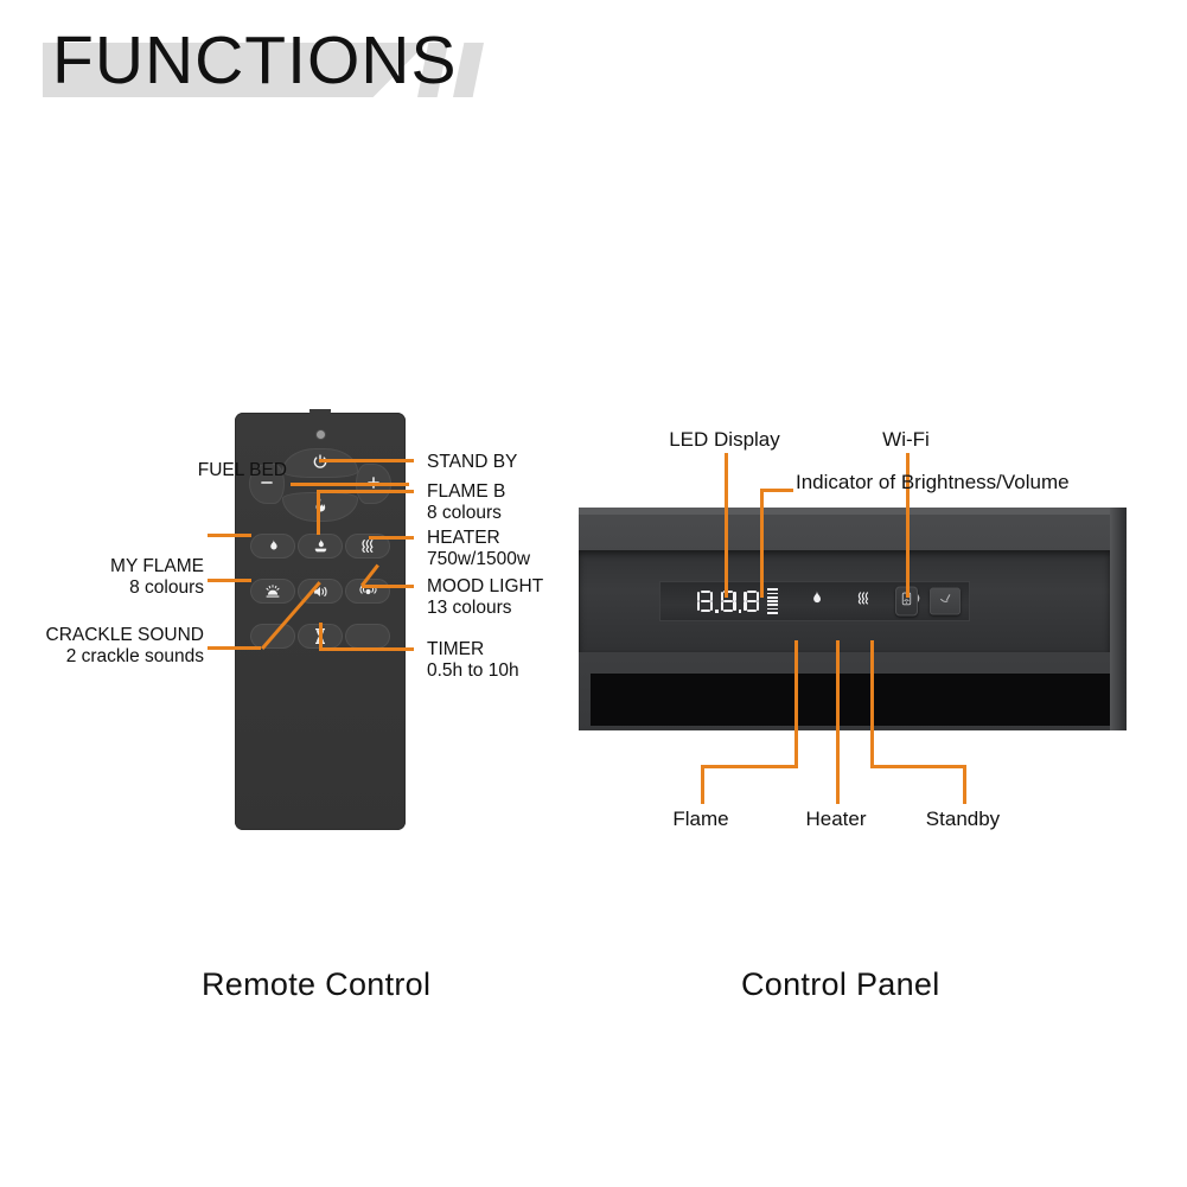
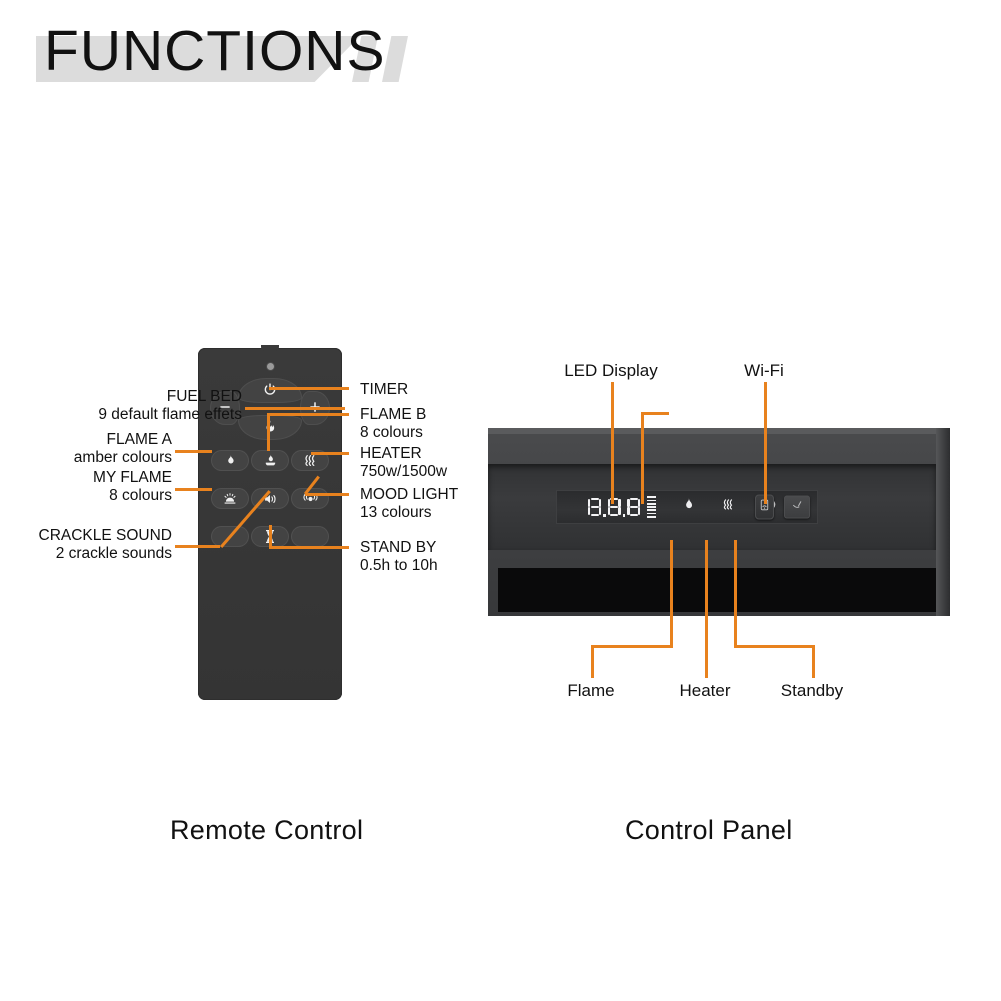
  FUNCTIONS
  FUEL BED
+ 9 default flame effets
+ FLAME A
+ amber colours
  MY FLAME
  8 colours
  CRACKLE SOUND
  2 crackle sounds
- STAND BY
+ TIMER
  FLAME B
  8 colours
  HEATER
  750w/1500w
  MOOD LIGHT
  13 colours
- TIMER
+ STAND BY
  0.5h to 10h
  LED Display
- Indicator of Brightness/Volume
  Wi-Fi
  Flame
  Heater
  Standby
  Remote Control
  Control Panel
